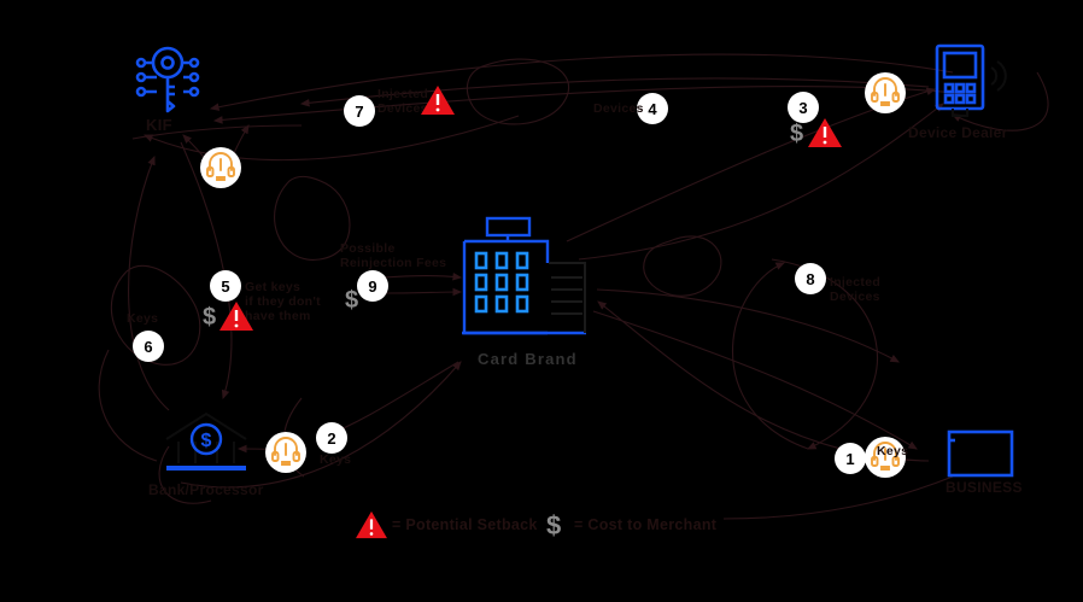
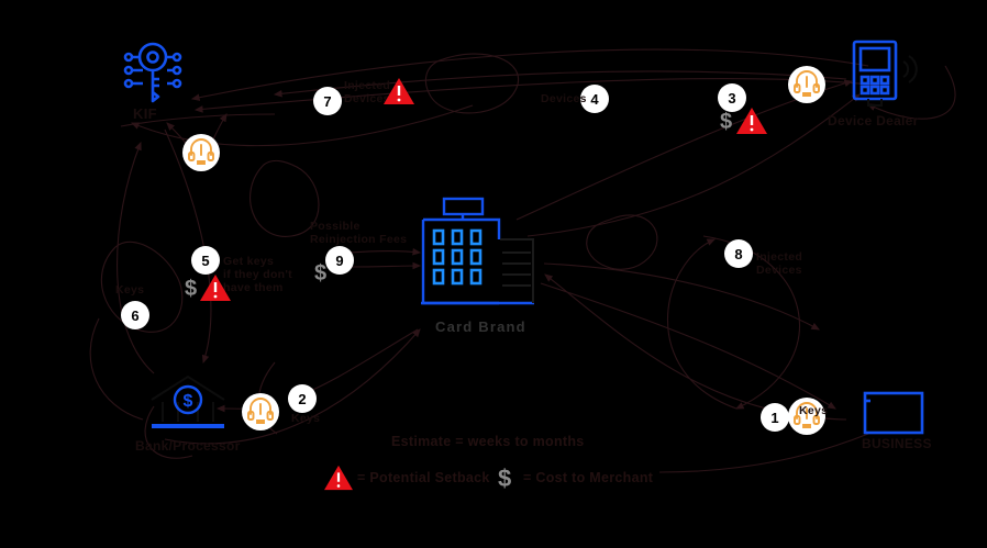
  KIF
  Device Dealer
  Card Brand
  $
  Bank/Processor
  BUSINESS
  1
  2
  3
  4
  5
  6
  7
  8
  9
  Keys
  Keys
  Devices
  Get keys
  if they don't
  have them
  Keys
  Injected
  Devices
  Injected
  Devices
  Possible
  Reinjection Fees
  $
  $
  $
+ Estimate = weeks to months
  = Potential Setback
  $
  = Cost to Merchant
